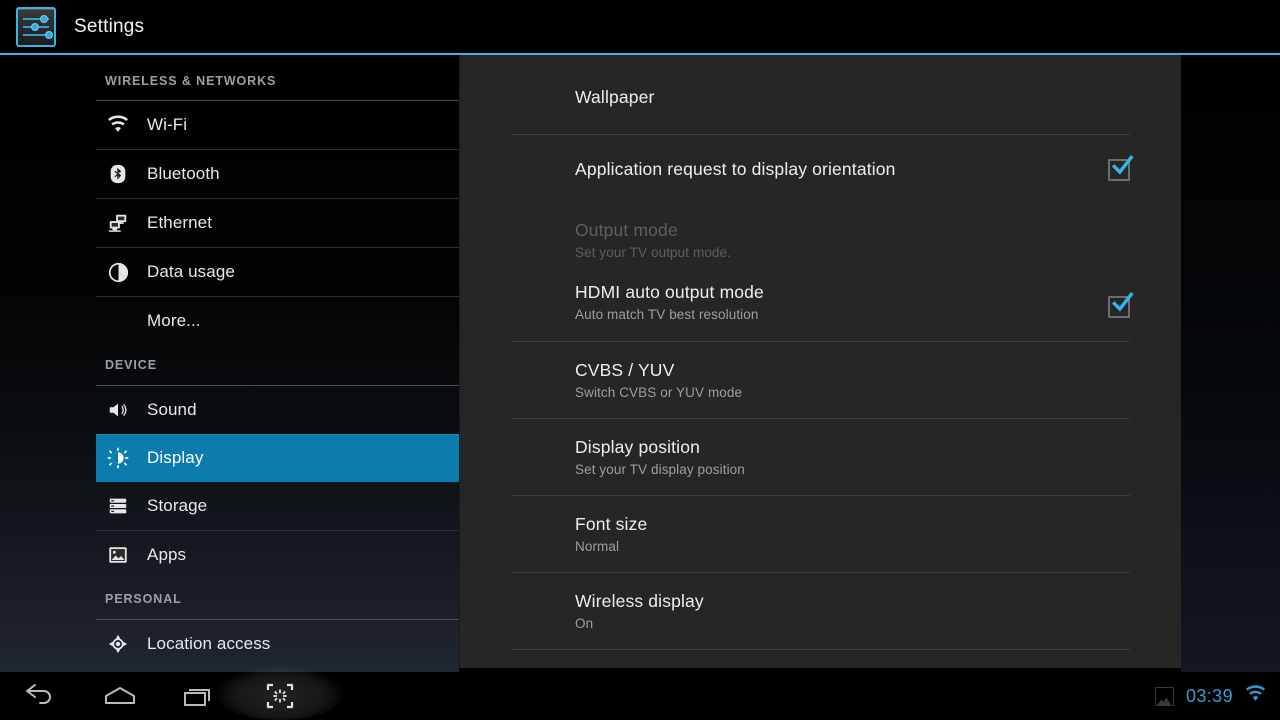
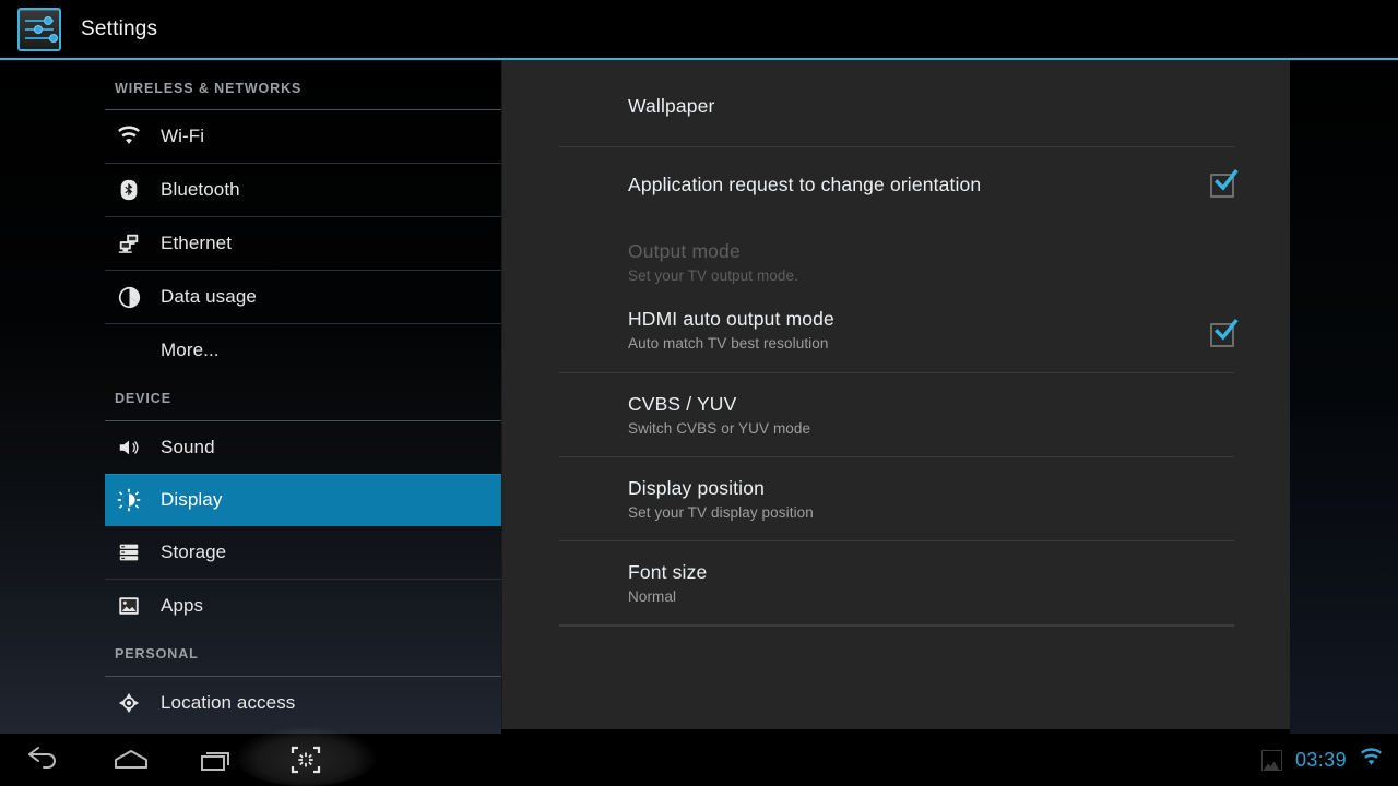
  Settings
  WIRELESS & NETWORKS
  Wi-Fi
  Bluetooth
  Ethernet
  Data usage
  More...
  DEVICE
  Sound
  Display
  Storage
  Apps
  PERSONAL
  Location access
  Wallpaper
- Application request to display orientation
+ Application request to change orientation
  Output mode
  Set your TV output mode.
  HDMI auto output mode
  Auto match TV best resolution
  CVBS / YUV
  Switch CVBS or YUV mode
  Display position
  Set your TV display position
  Font size
  Normal
- Wireless display
- On
  03:39
